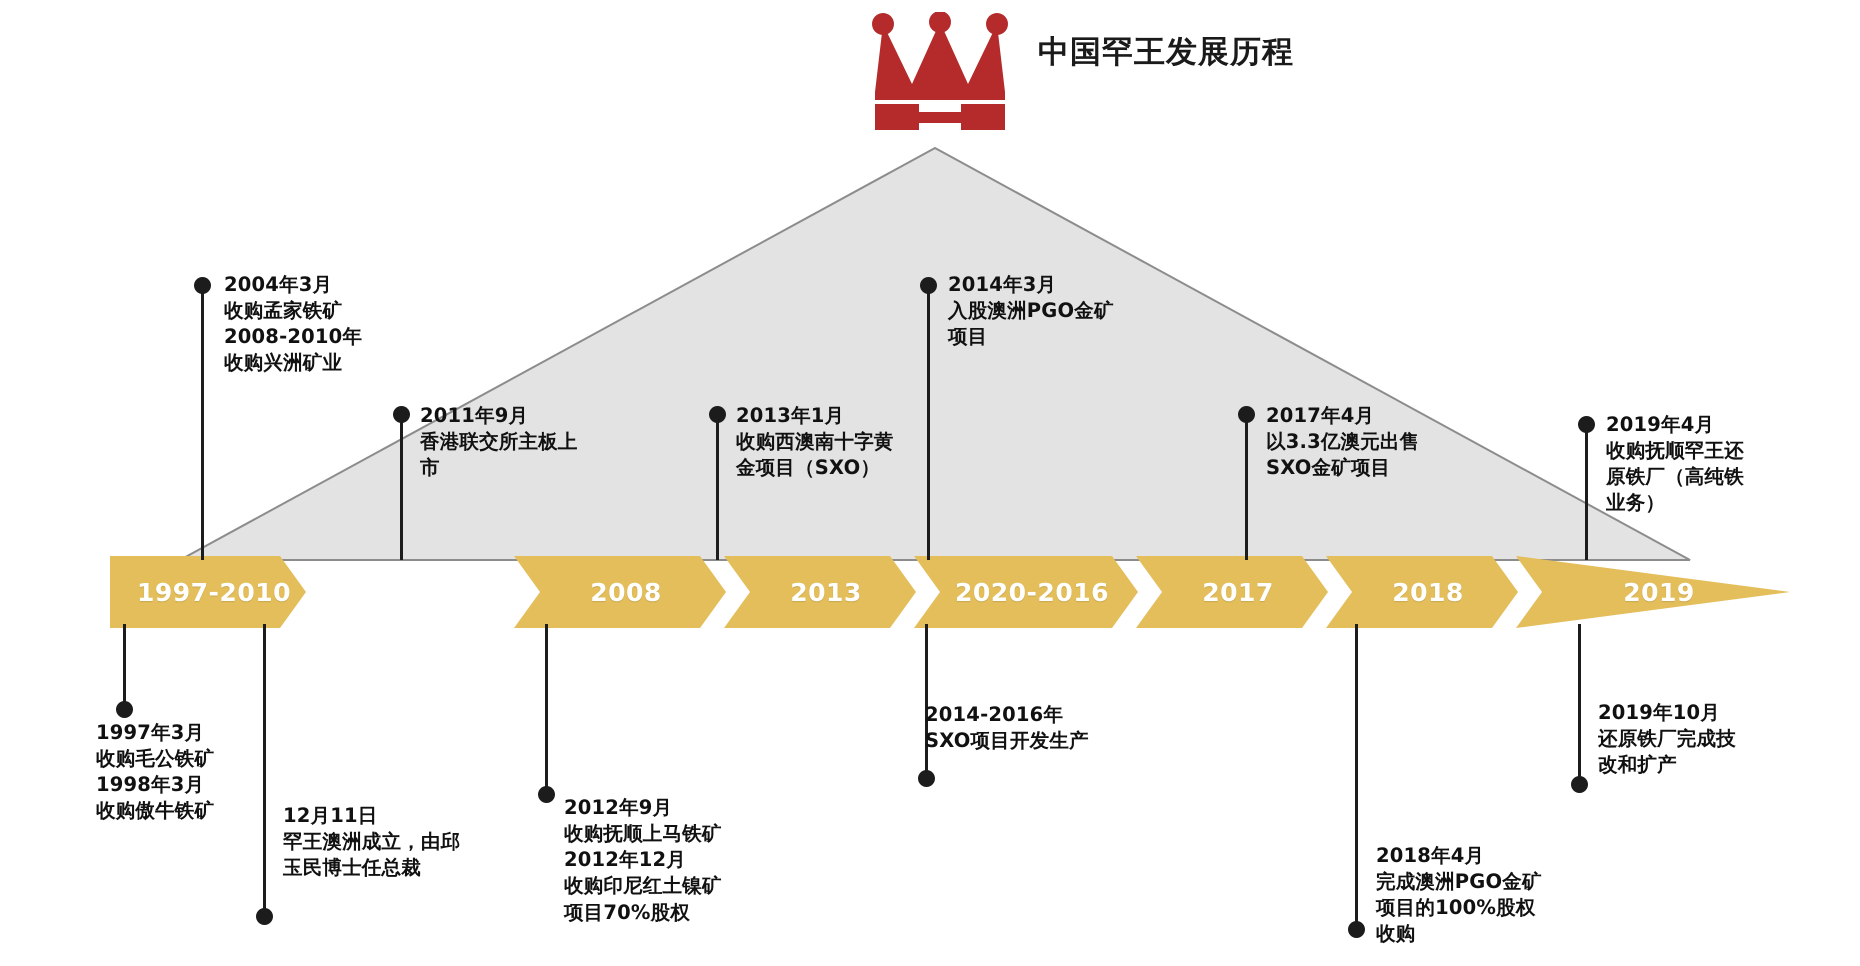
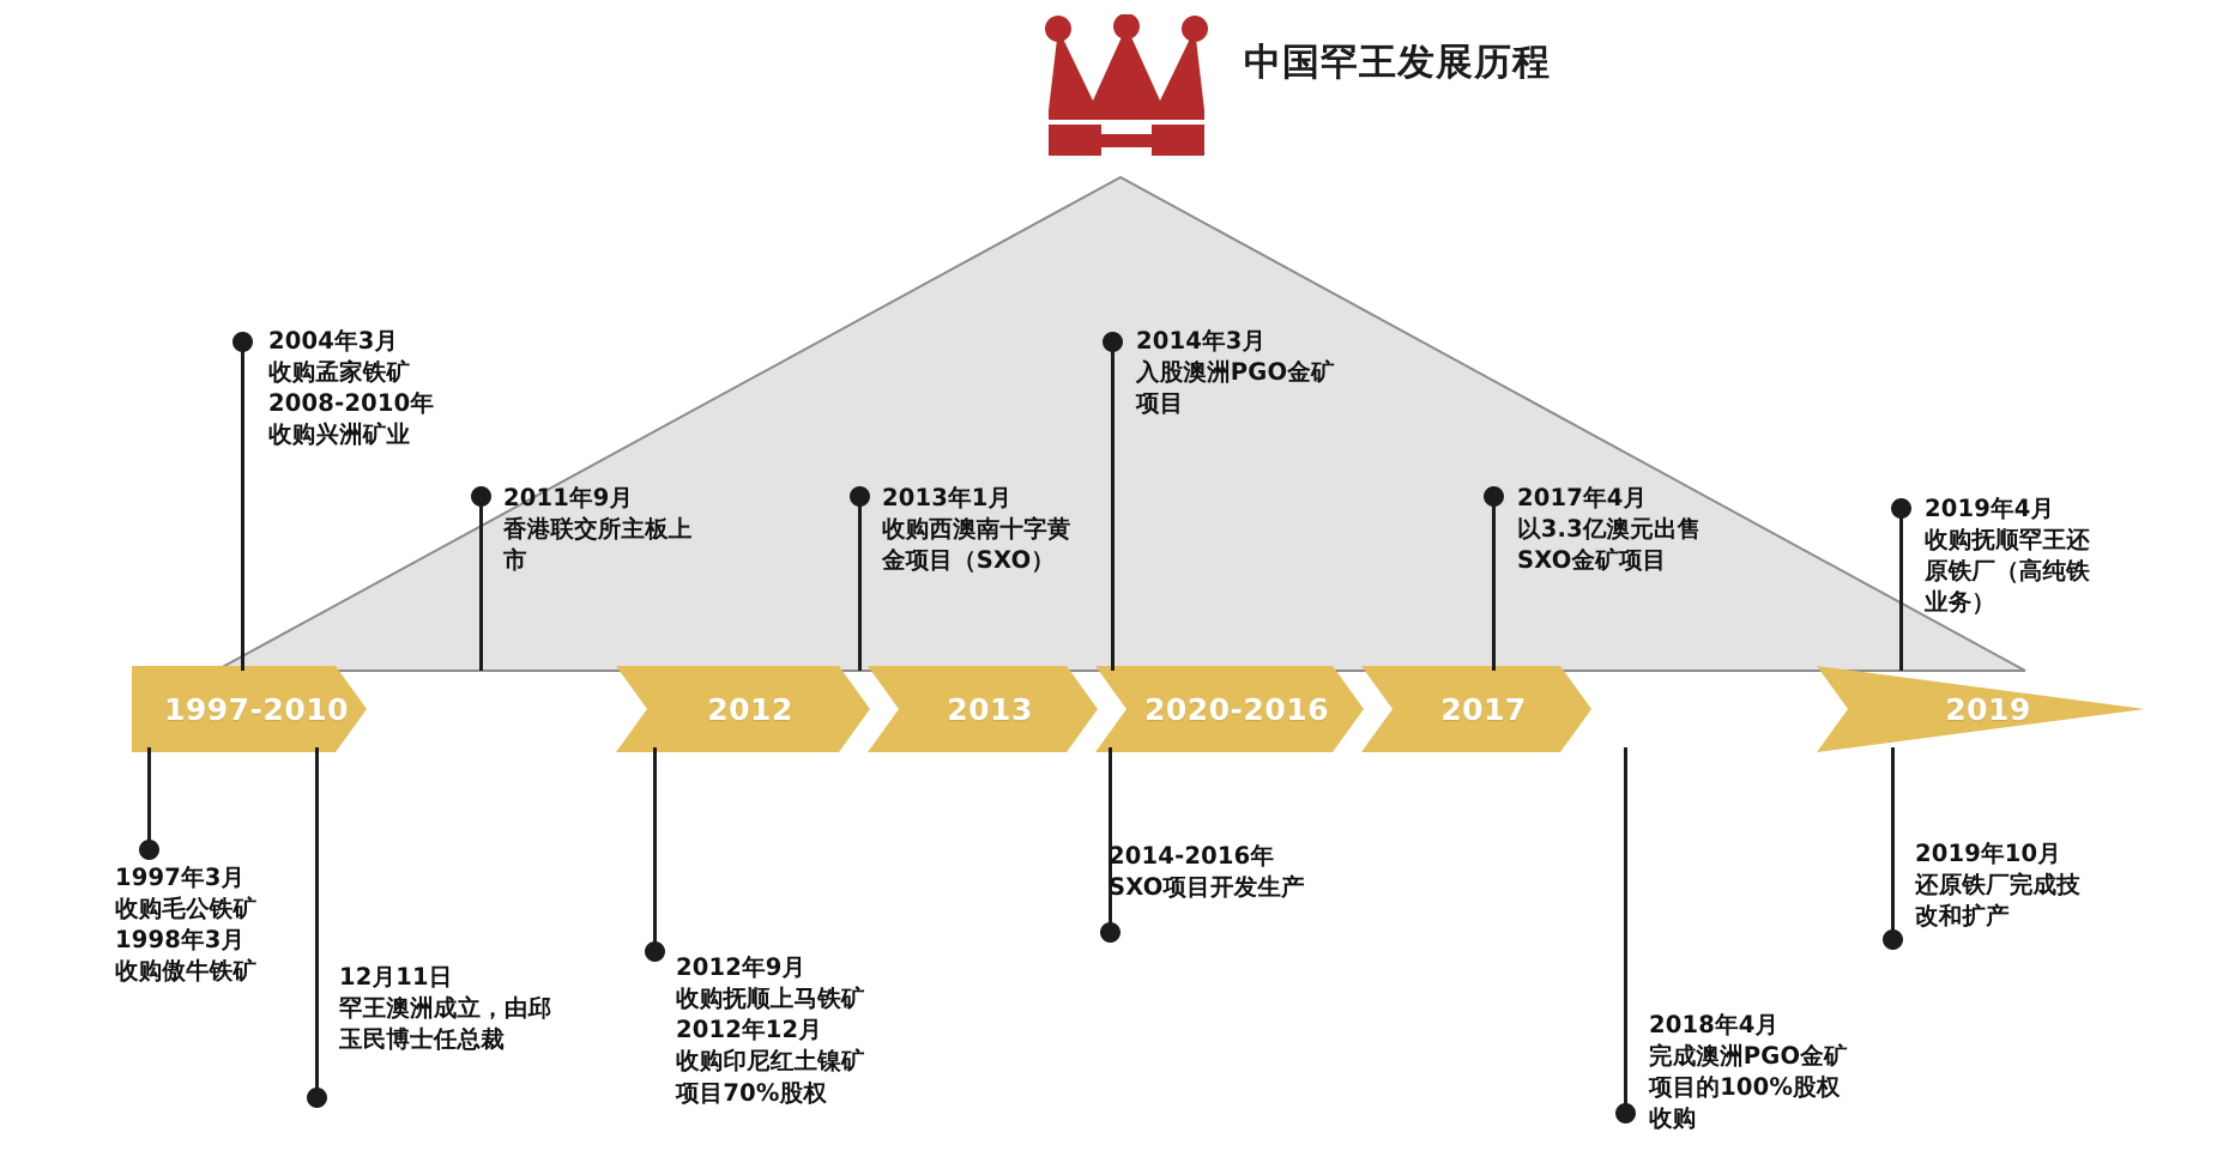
  中国罕王发展历程
  1997-2010
- 2008
+ 2012
  2013
  2020-2016
  2017
- 2018
  2019
  2004年3月
  收购孟家铁矿
  2008-2010年
  收购兴洲矿业
  2011年9月
  香港联交所主板上
  市
  2013年1月
  收购西澳南十字黄
  金项目（SXO）
  2014年3月
  入股澳洲PGO金矿
  项目
  2017年4月
  以3.3亿澳元出售
  SXO金矿项目
  2019年4月
  收购抚顺罕王还
  原铁厂（高纯铁
  业务）
  1997年3月
  收购毛公铁矿
  1998年3月
  收购傲牛铁矿
  12月11日
  罕王澳洲成立，由邱
  玉民博士任总裁
  2012年9月
  收购抚顺上马铁矿
  2012年12月
  收购印尼红土镍矿
  项目70%股权
  2014-2016年
  SXO项目开发生产
  2018年4月
  完成澳洲PGO金矿
  项目的100%股权
  收购
  2019年10月
  还原铁厂完成技
  改和扩产
